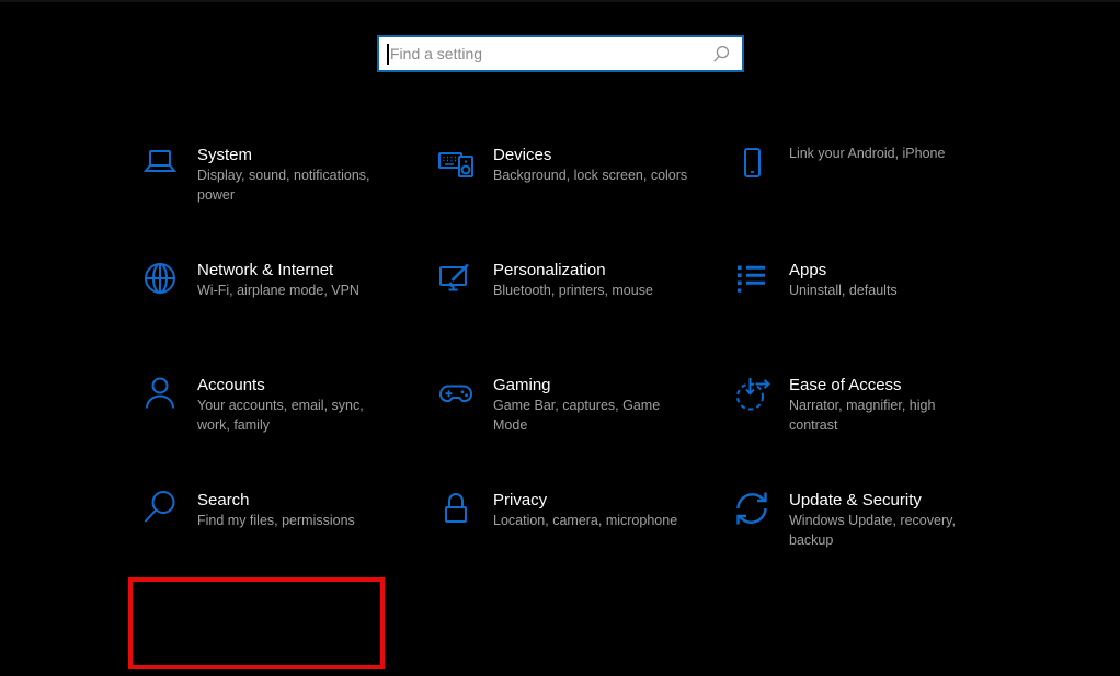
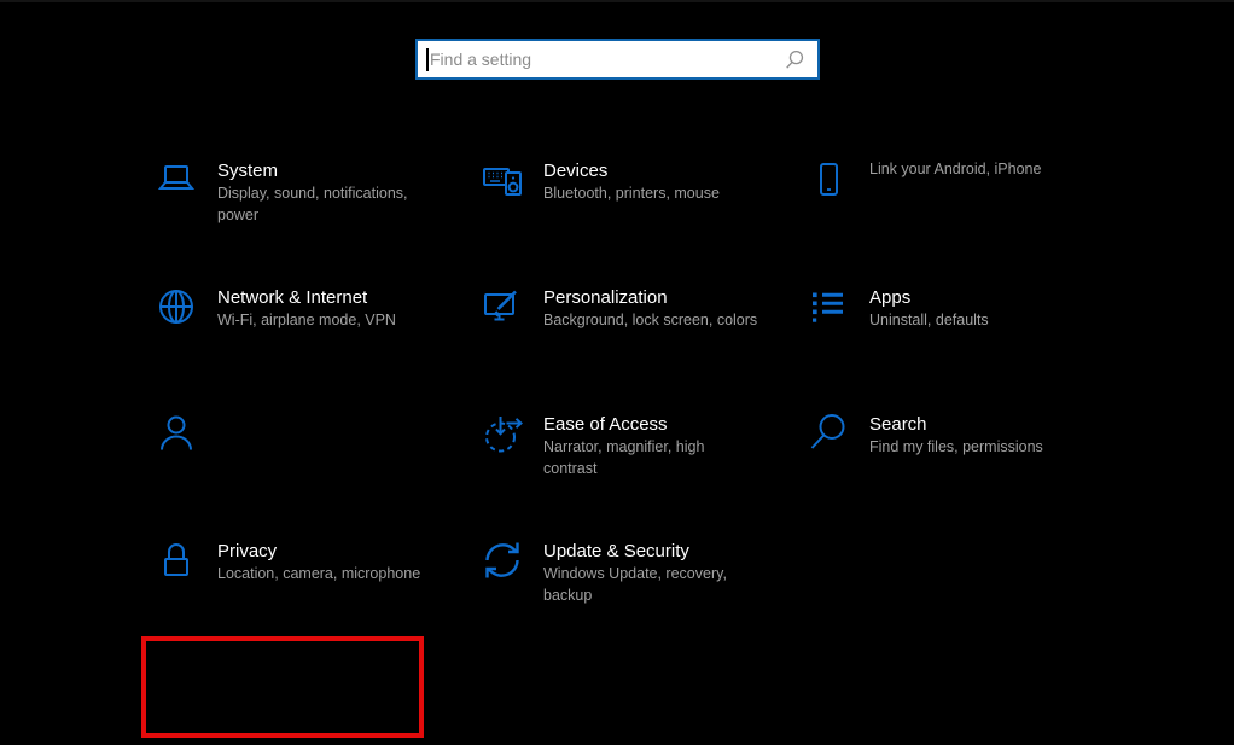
  Find a setting
  System
  Display, sound, notifications,
  power
  Devices
- Background, lock screen, colors
+ Bluetooth, printers, mouse
  Link your Android, iPhone
  Network & Internet
  Wi-Fi, airplane mode, VPN
  Personalization
- Bluetooth, printers, mouse
+ Background, lock screen, colors
  Apps
  Uninstall, defaults
- Accounts
- Your accounts, email, sync,
- work, family
- Gaming
- Game Bar, captures, Game
- Mode
  Ease of Access
  Narrator, magnifier, high
  contrast
  Search
  Find my files, permissions
  Privacy
  Location, camera, microphone
  Update & Security
  Windows Update, recovery,
  backup
